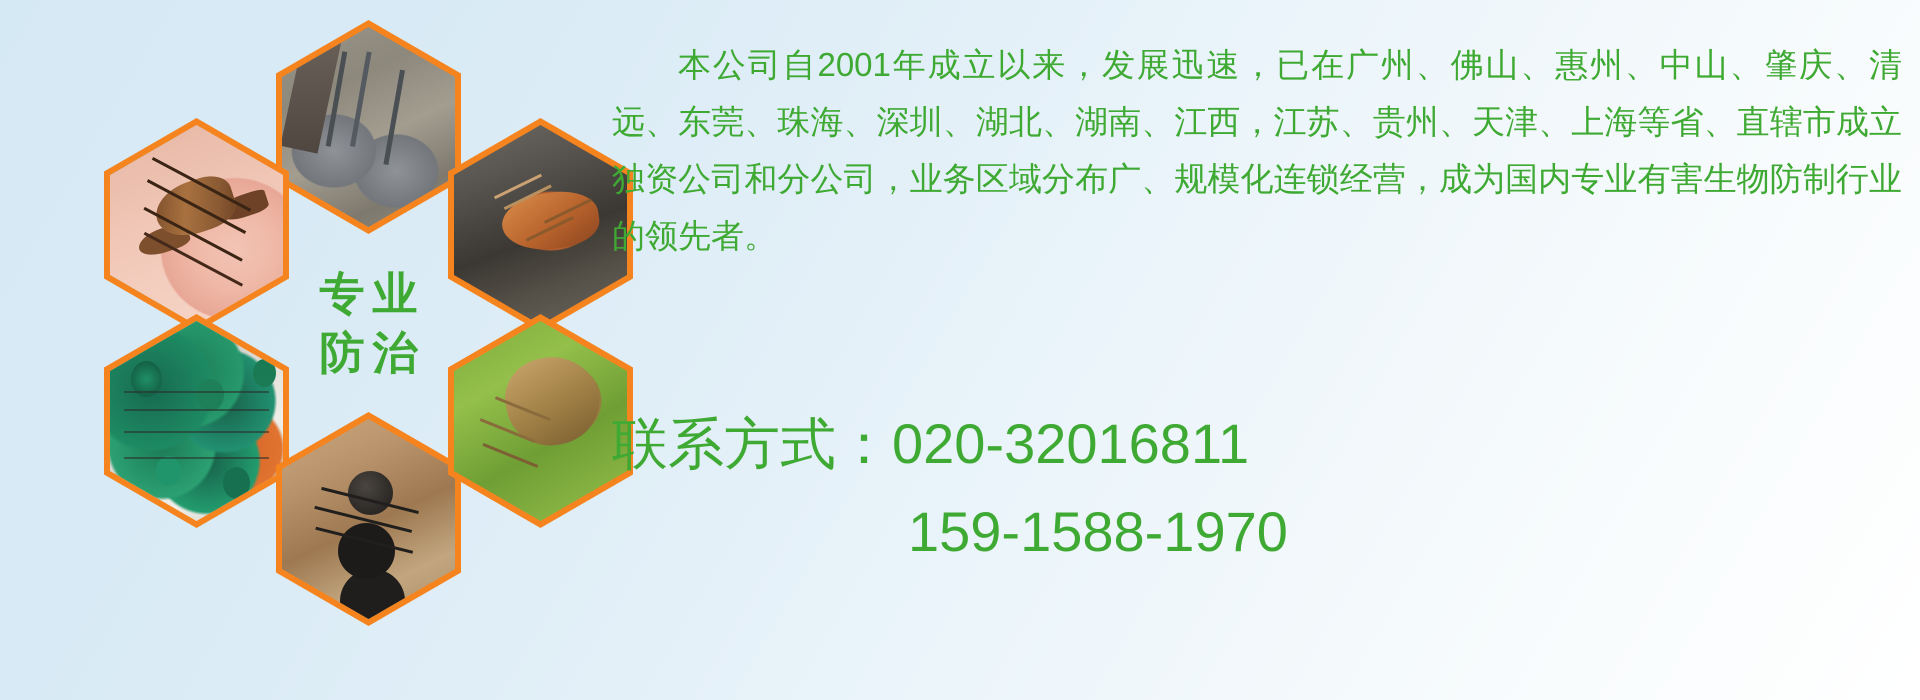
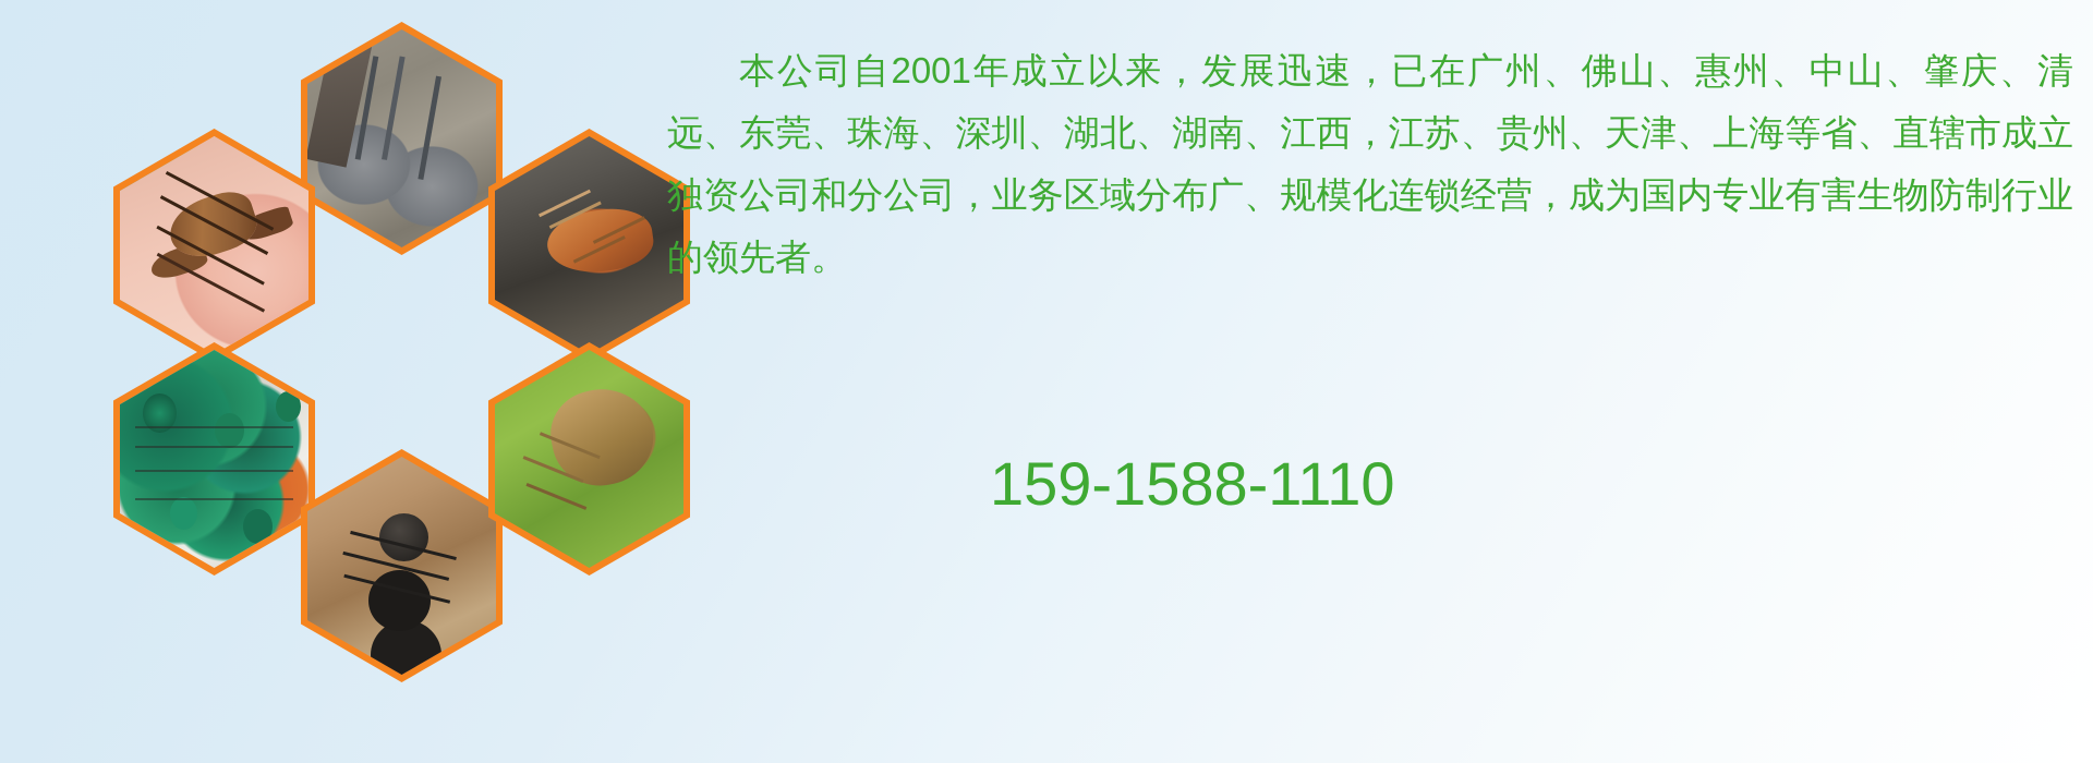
- 专业
- 防治
  本公司自2001年成立以来，发展迅速，已在广州、佛山、惠州、中山、肇庆、清远、东莞、珠海、深圳、湖北、湖南、江西，江苏、贵州、天津、上海等省、直辖市成立独资公司和分公司，业务区域分布广、规模化连锁经营，成为国内专业有害生物防制行业的领先者。
- 联系方式：020-32016811
- 159-1588-1970
+ 159-1588-1110
